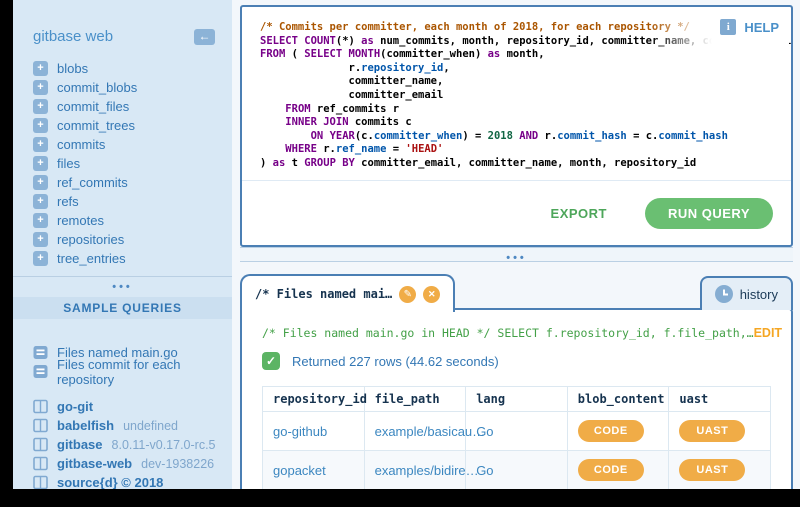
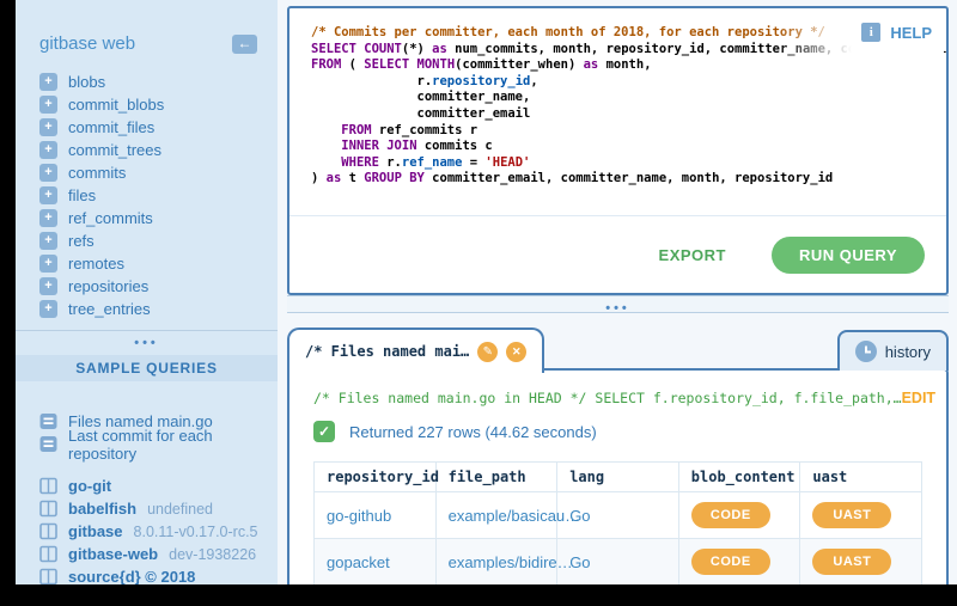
  gitbase web
  ←
  +
  blobs
  +
  commit_blobs
  +
  commit_files
  +
  commit_trees
  +
  commits
  +
  files
  +
  ref_commits
  +
  refs
  +
  remotes
  +
  repositories
  +
  tree_entries
  •••
  SAMPLE QUERIES
  Files named main.go
- Files commit for each repository
+ Last commit for each repository
  go-git
  babelfish
  undefined
  gitbase
  8.0.11-v0.17.0-rc.5
  gitbase-web
  dev-1938226
  source{d} © 2018
  /* Commits per committer, each month of 2018, for each reposi
  SELECT COUNT(*) as num_commits, month, repository_id, committ
  FROM ( SELECT MONTH(committer_when) as month,
  r.repository_id,
  committer_name,
  committer_email
  FROM ref_commits r
  INNER JOIN commits c
- ON YEAR(c.committer_when) = 2018 AND r.commit_hash = c.commit_hash
  WHERE r.ref_name = 'HEAD'
  ) as t GROUP BY committer_email, committer_name, month, repository_id
  i
  HELP
  EXPORT
  RUN QUERY
  •••
  /* Files named mai…
  ✎
  ✕
  history
  /* Files named main.go in HEAD */ SELECT f.repository_id, f.file_path,…
  EDIT
  ✓
  Returned 227 rows (44.62 seconds)
  repository_id	file_path	lang	blob_content	uast
  go-github	example/basicau	Go	CODE	UAST
  gopacket	examples/bidire…	Go	CODE	UAST
